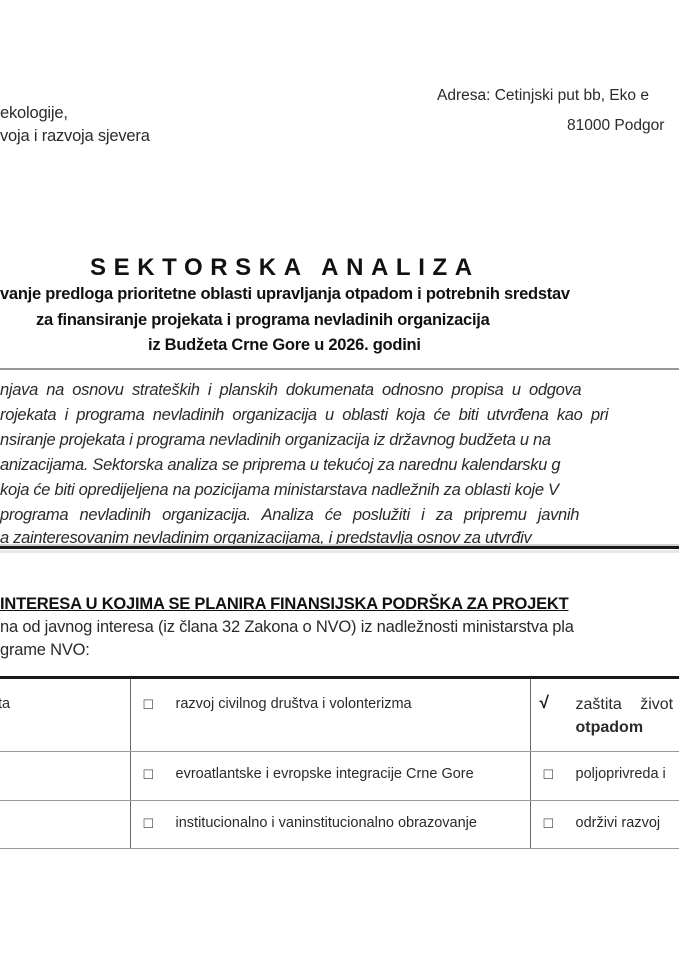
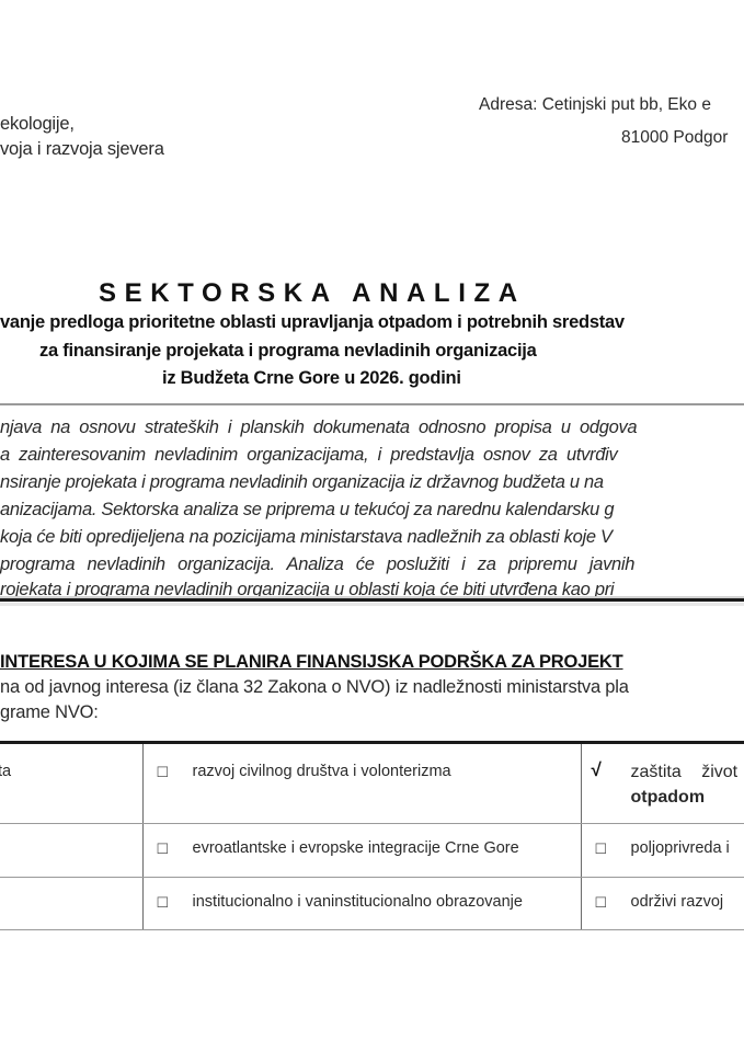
  ekologije,
  voja i razvoja sjevera
  Adresa: Cetinjski put bb, Eko e
  81000 Podgor
  SEKTORSKA ANALIZA
  vanje predloga prioritetne oblasti upravljanja otpadom i potrebnih sredstav
  za finansiranje projekata i programa nevladinih organizacija
  iz Budžeta Crne Gore u 2026. godini
  njava na osnovu strateških i planskih dokumenata odnosno propisa u odgova
- rojekata i programa nevladinih organizacija u oblasti koja će biti utvrđena kao pri
+ a zainteresovanim nevladinim organizacijama, i predstavlja osnov za utvrđiv
  nsiranje projekata i programa nevladinih organizacija iz državnog budžeta u na
  anizacijama. Sektorska analiza se priprema u tekućoj za narednu kalendarsku g
  koja će biti opredijeljena na pozicijama ministarstava nadležnih za oblasti koje V
  programa nevladinih organizacija. Analiza će poslužiti i za pripremu javnih
- a zainteresovanim nevladinim organizacijama, i predstavlja osnov za utvrđiv
+ rojekata i programa nevladinih organizacija u oblasti koja će biti utvrđena kao pri
  INTERESA U KOJIMA SE PLANIRA FINANSIJSKA PODRŠKA ZA PROJEKT
  na od javnog interesa (iz člana 32 Zakona o NVO) iz nadležnosti ministarstva pla
  grame NVO:
  ta	☐ razvoj civilnog društva i volonterizma	√ zaštita život otpadom
  	☐ evroatlantske i evropske integracije Crne Gore	☐ poljoprivreda i
  	☐ institucionalno i vaninstitucionalno obrazovanje	☐ održivi razvoj
